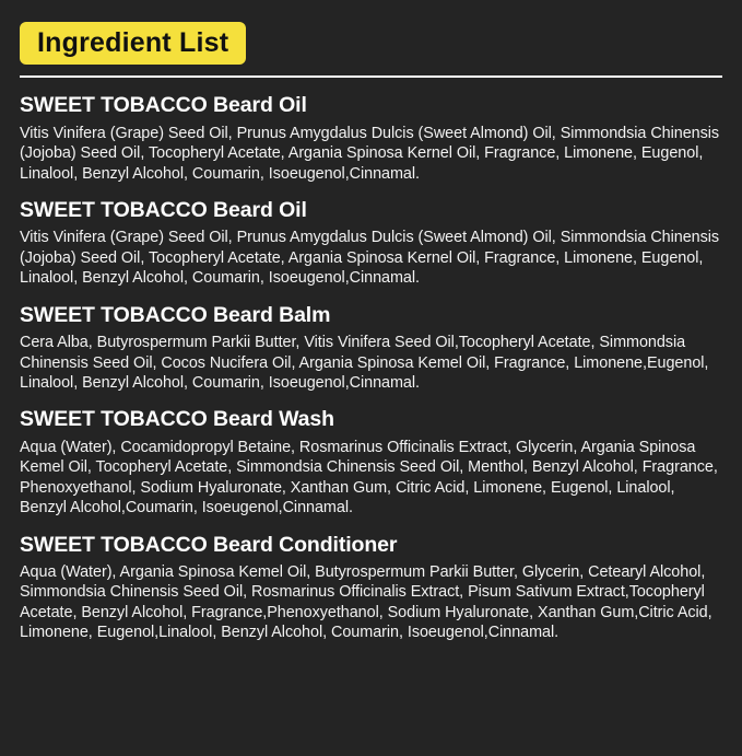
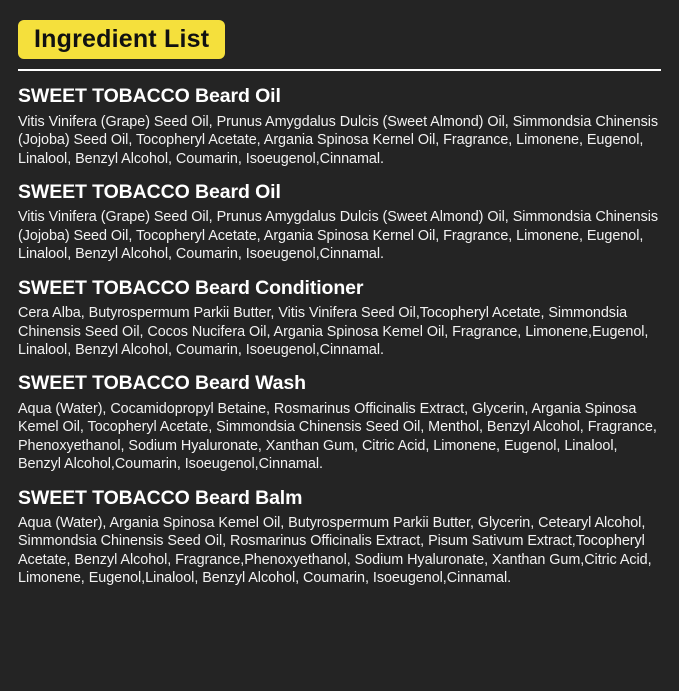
  Ingredient List
  SWEET TOBACCO Beard Oil
  Vitis Vinifera (Grape) Seed Oil, Prunus Amygdalus Dulcis (Sweet Almond) Oil, Simmondsia Chinensis (Jojoba) Seed Oil, Tocopheryl Acetate, Argania Spinosa Kernel Oil, Fragrance, Limonene, Eugenol, Linalool, Benzyl Alcohol, Coumarin, Isoeugenol,Cinnamal.
  SWEET TOBACCO Beard Oil
  Vitis Vinifera (Grape) Seed Oil, Prunus Amygdalus Dulcis (Sweet Almond) Oil, Simmondsia Chinensis (Jojoba) Seed Oil, Tocopheryl Acetate, Argania Spinosa Kernel Oil, Fragrance, Limonene, Eugenol, Linalool, Benzyl Alcohol, Coumarin, Isoeugenol,Cinnamal.
- SWEET TOBACCO Beard Balm
+ SWEET TOBACCO Beard Conditioner
  Cera Alba, Butyrospermum Parkii Butter, Vitis Vinifera Seed Oil,Tocopheryl Acetate, Simmondsia Chinensis Seed Oil, Cocos Nucifera Oil, Argania Spinosa Kemel Oil, Fragrance, Limonene,Eugenol, Linalool, Benzyl Alcohol, Coumarin, Isoeugenol,Cinnamal.
  SWEET TOBACCO Beard Wash
  Aqua (Water), Cocamidopropyl Betaine, Rosmarinus Officinalis Extract, Glycerin, Argania Spinosa Kemel Oil, Tocopheryl Acetate, Simmondsia Chinensis Seed Oil, Menthol, Benzyl Alcohol, Fragrance, Phenoxyethanol, Sodium Hyaluronate, Xanthan Gum, Citric Acid, Limonene, Eugenol, Linalool, Benzyl Alcohol,Coumarin, Isoeugenol,Cinnamal.
- SWEET TOBACCO Beard Conditioner
+ SWEET TOBACCO Beard Balm
  Aqua (Water), Argania Spinosa Kemel Oil, Butyrospermum Parkii Butter, Glycerin, Cetearyl Alcohol, Simmondsia Chinensis Seed Oil, Rosmarinus Officinalis Extract, Pisum Sativum Extract,Tocopheryl Acetate, Benzyl Alcohol, Fragrance,Phenoxyethanol, Sodium Hyaluronate, Xanthan Gum,Citric Acid, Limonene, Eugenol,Linalool, Benzyl Alcohol, Coumarin, Isoeugenol,Cinnamal.
